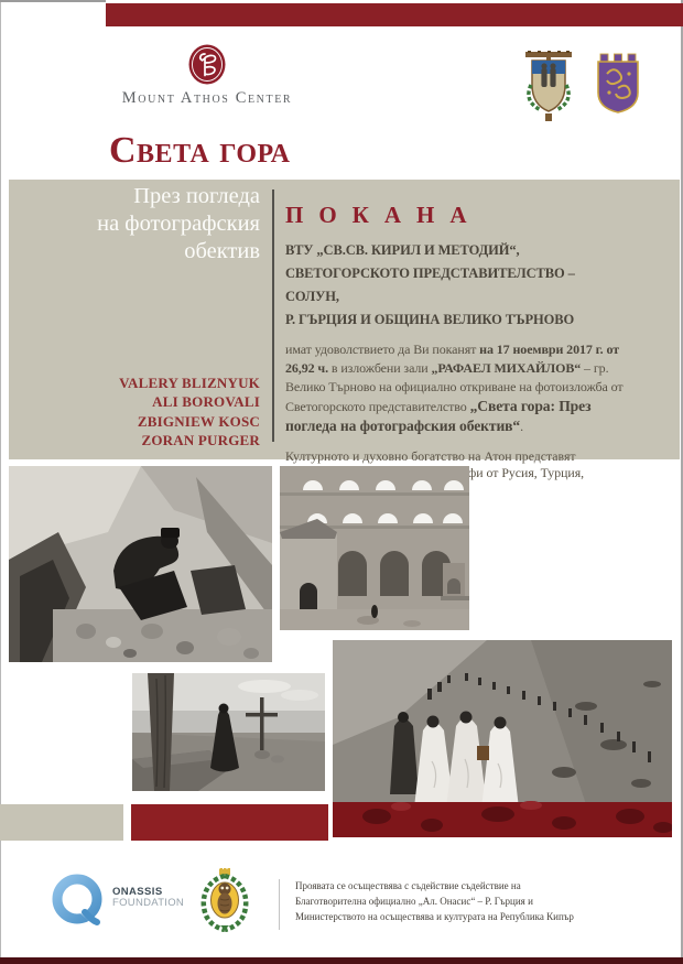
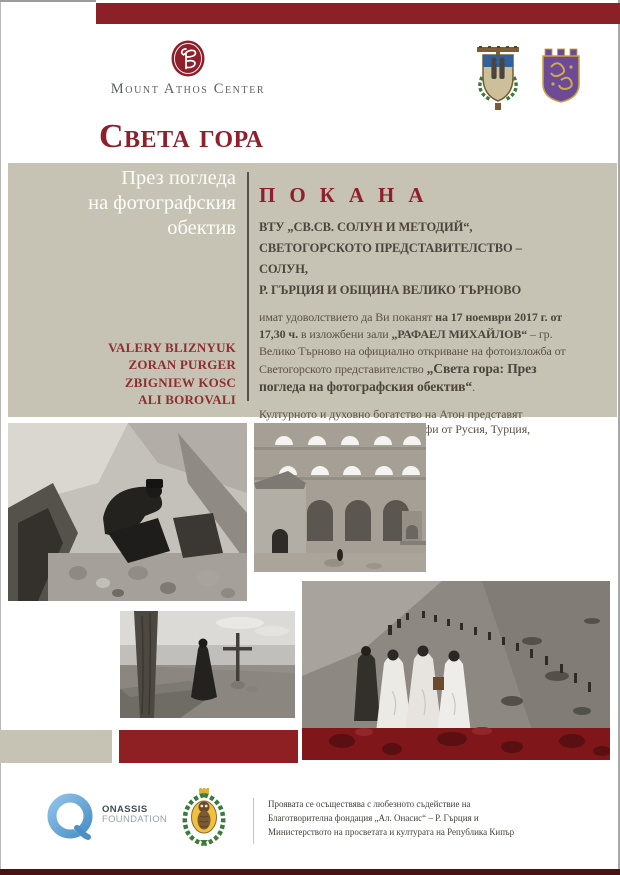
  Mount Athos Center
  Света гора
  През погледа
  на фотографския
  обектив
  VALERY BLIZNYUK
- ALI BOROVALI
+ ZORAN PURGER
  ZBIGNIEW KOSC
- ZORAN PURGER
+ ALI BOROVALI
  ПОКАНА
- ВТУ „СВ.СВ. КИРИЛ И МЕТОДИЙ“,
+ ВТУ „СВ.СВ. СОЛУН И МЕТОДИЙ“,
  СВЕТОГОРСКОТО ПРЕДСТАВИТЕЛСТВО – СОЛУН,
  Р. ГЪРЦИЯ И ОБЩИНА ВЕЛИКО ТЪРНОВО
- имат удоволствието да Ви поканят на 17 ноември 2017 г. от 26,92 ч. в изложбени зали „РАФАЕЛ МИХАЙЛОВ“ – гр. Велико Търново на официално откриване на фотоизложба от Светогорското представителство „Света гора: През погледа на фотографския обектив“.
+ имат удоволствието да Ви поканят на 17 ноември 2017 г. от 17,30 ч. в изложбени зали „РАФАЕЛ МИХАЙЛОВ“ – гр. Велико Търново на официално откриване на фотоизложба от Светогорското представителство „Света гора: През погледа на фотографския обектив“.
  ONASSIS
  FOUNDATION
- Проявата се осъществява с съдействие съдействие на
+ Проявата се осъществява с любезното съдействие на
- Благотворителна официално „Ал. Онасис“ – Р. Гърция и
+ Благотворителна фондация „Ал. Онасис“ – Р. Гърция и
- Министерството на осъществява и културата на Република Кипър
+ Министерството на просветата и културата на Република Кипър
